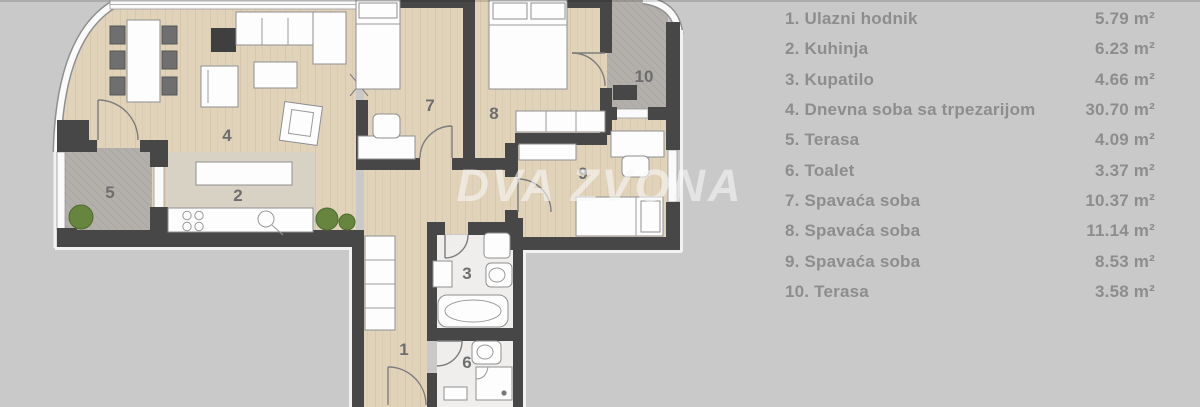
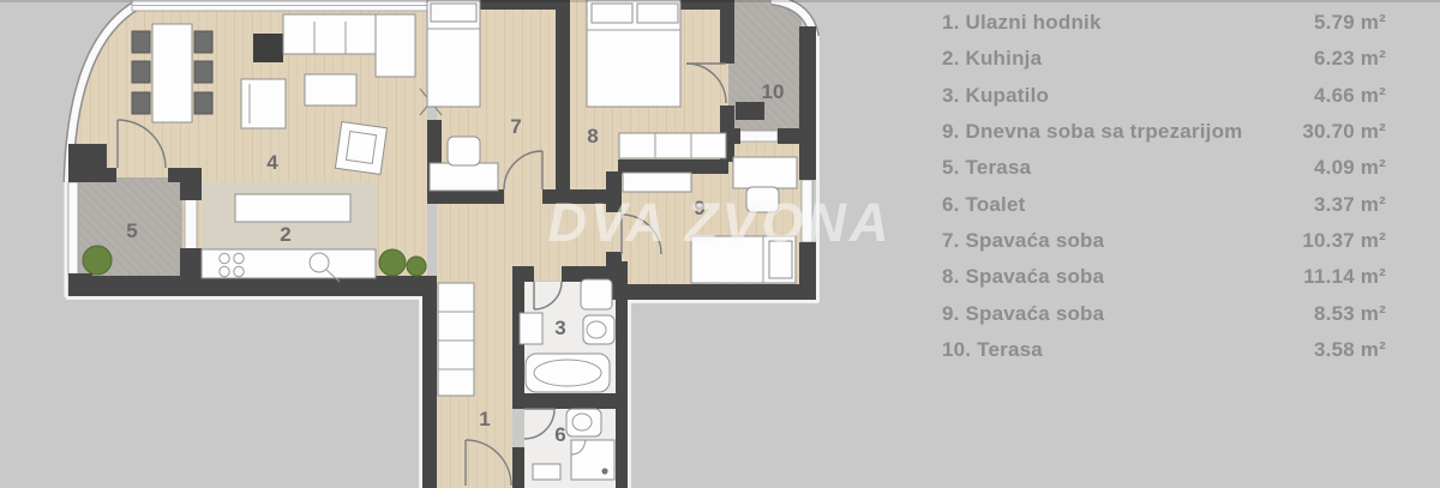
  1
  2
  3
  4
  5
  6
  7
  8
  9
  10
  DVA ZVONA
  1. Ulazni hodnik
  5.79 m²
  2. Kuhinja
  6.23 m²
  3. Kupatilo
  4.66 m²
- 4. Dnevna soba sa trpezarijom
+ 9. Dnevna soba sa trpezarijom
  30.70 m²
  5. Terasa
  4.09 m²
  6. Toalet
  3.37 m²
  7. Spavaća soba
  10.37 m²
  8. Spavaća soba
  11.14 m²
  9. Spavaća soba
  8.53 m²
  10. Terasa
  3.58 m²
